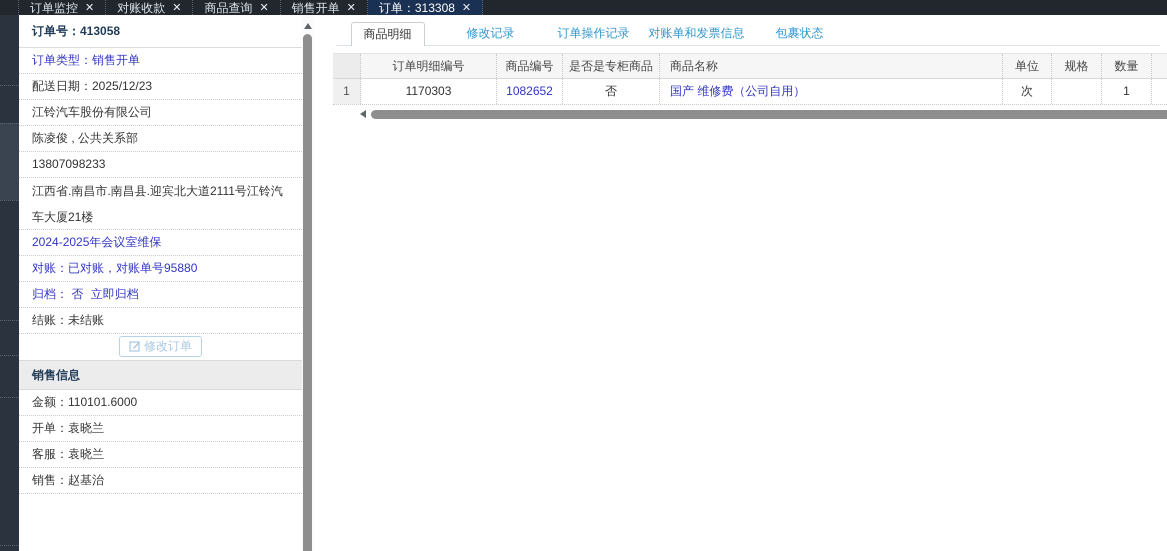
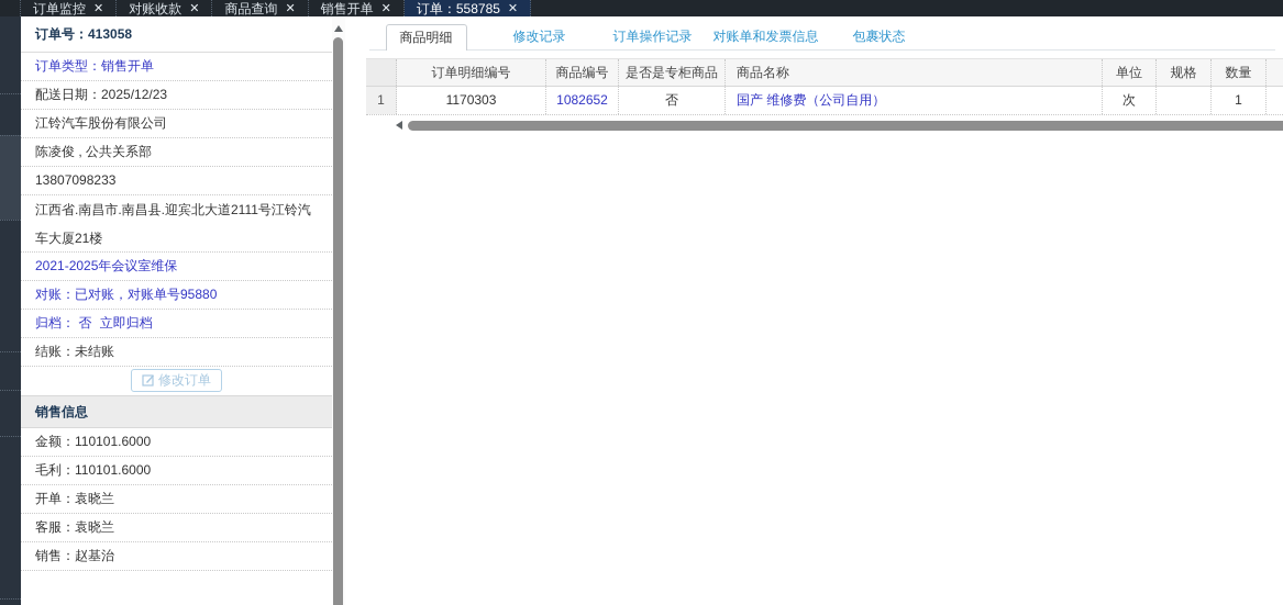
  订单监控
  ✕
  对账收款
  ✕
  商品查询
  ✕
  销售开单
  ✕
- 订单：313308
+ 订单：558785
  ✕
  订单号：413058
  订单类型：销售开单
  配送日期：2025/12/23
  江铃汽车股份有限公司
  陈凌俊 , 公共关系部
  13807098233
  江西省.南昌市.南昌县.迎宾北大道2111号江铃汽车大厦21楼
- 2024-2025年会议室维保
+ 2021-2025年会议室维保
  对账：已对账，对账单号95880
  归档： 否 立即归档
  结账：未结账
  修改订单
  销售信息
  金额：110101.6000
+ 毛利：110101.6000
  开单：袁晓兰
  客服：袁晓兰
  销售：赵基治
  商品明细
  修改记录
  订单操作记录
  对账单和发票信息
  包裹状态
  订单明细编号
  商品编号
  是否是专柜商品
  商品名称
  单位
  规格
  数量
  1
  1170303
  1082652
  否
  国产 维修费（公司自用）
  次
  1
